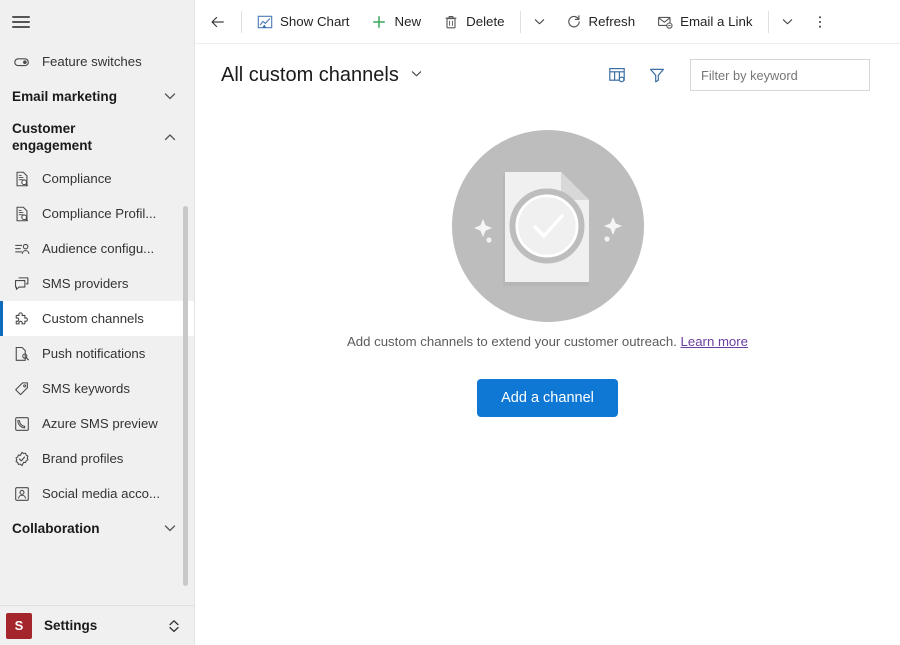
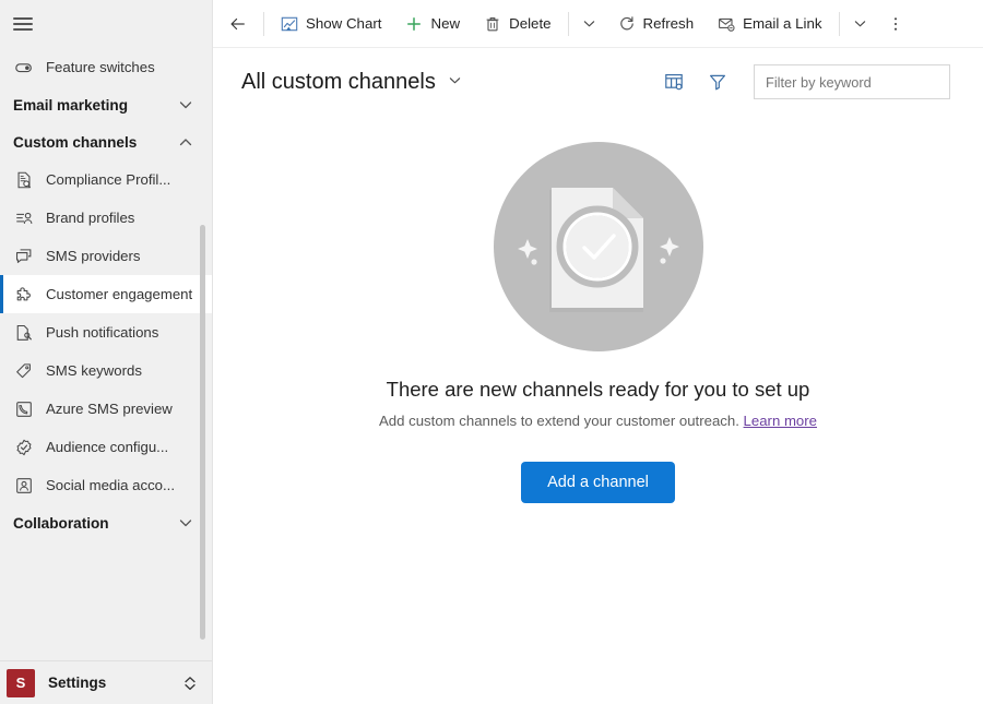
  Feature switches
  Email marketing
- Customer engagement
+ Custom channels
- Compliance
  Compliance Profil...
- Audience configu...
+ Brand profiles
  SMS providers
- Custom channels
+ Customer engagement
  Push notifications
  SMS keywords
  Azure SMS preview
- Brand profiles
+ Audience configu...
  Social media acco...
  Collaboration
  S
  Settings
  Show Chart
  New
  Delete
  Refresh
  Email a Link
  All custom channels
  Filter by keyword
+ There are new channels ready for you to set up
  Add custom channels to extend your customer outreach. Learn more
  Add a channel
